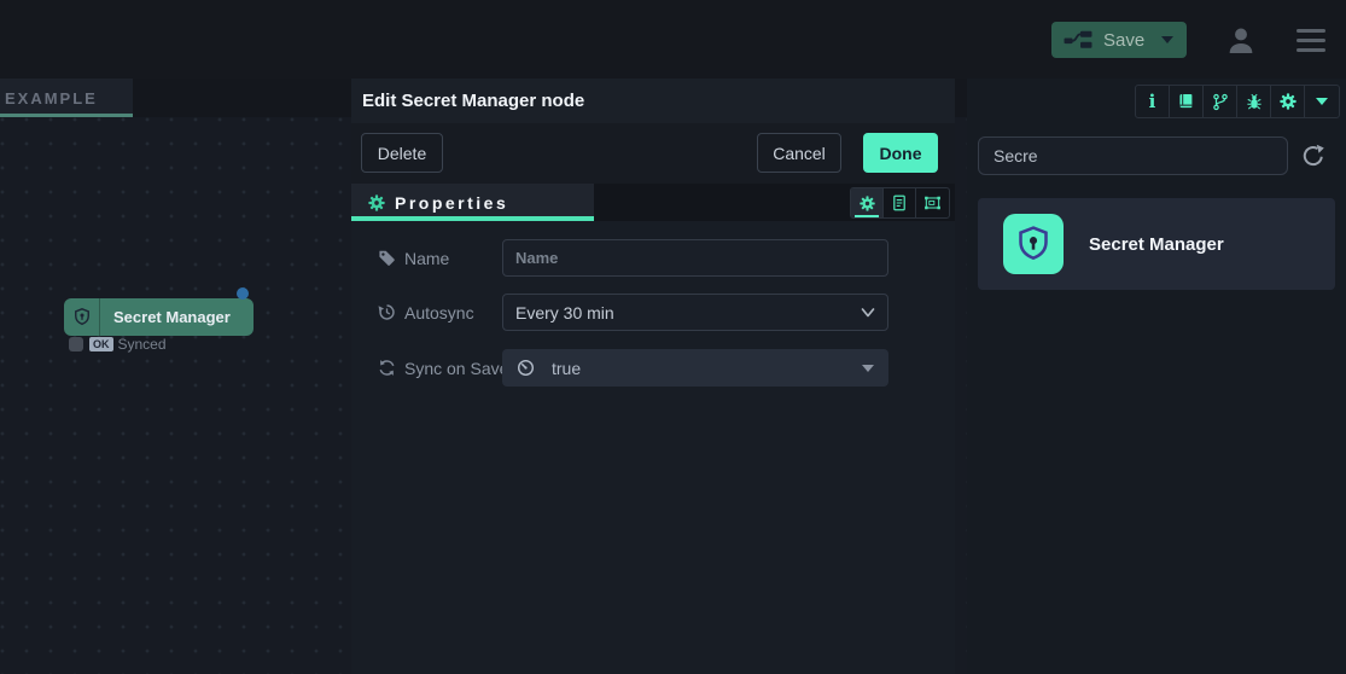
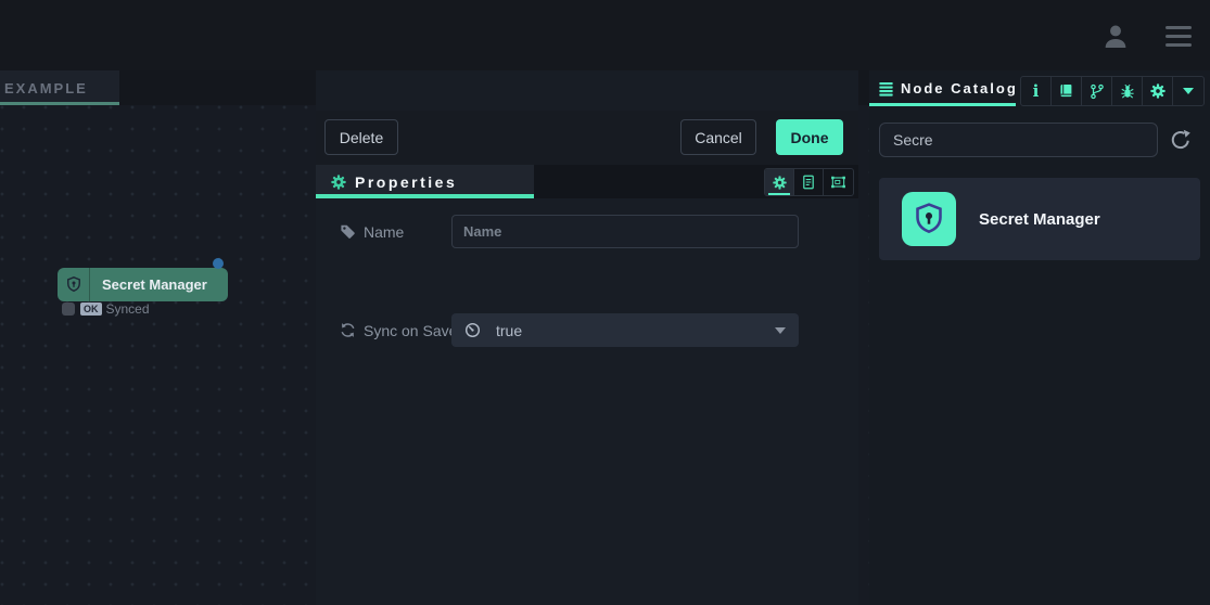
- Save
  EXAMPLE
  Secret Manager
  OK
  Synced
- Edit Secret Manager node
  Delete
  Cancel
  Done
  Properties
  Name
  Name
- Autosync
- Every 30 min
  Sync on Sav
  true
+ Node Catalog
  i
  Secre
  Secret Manager
